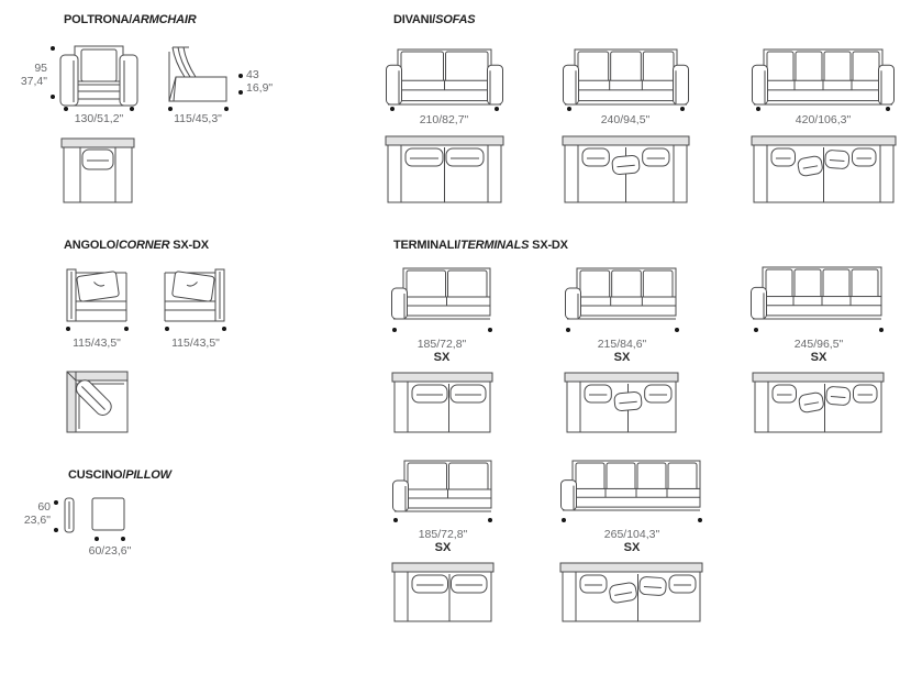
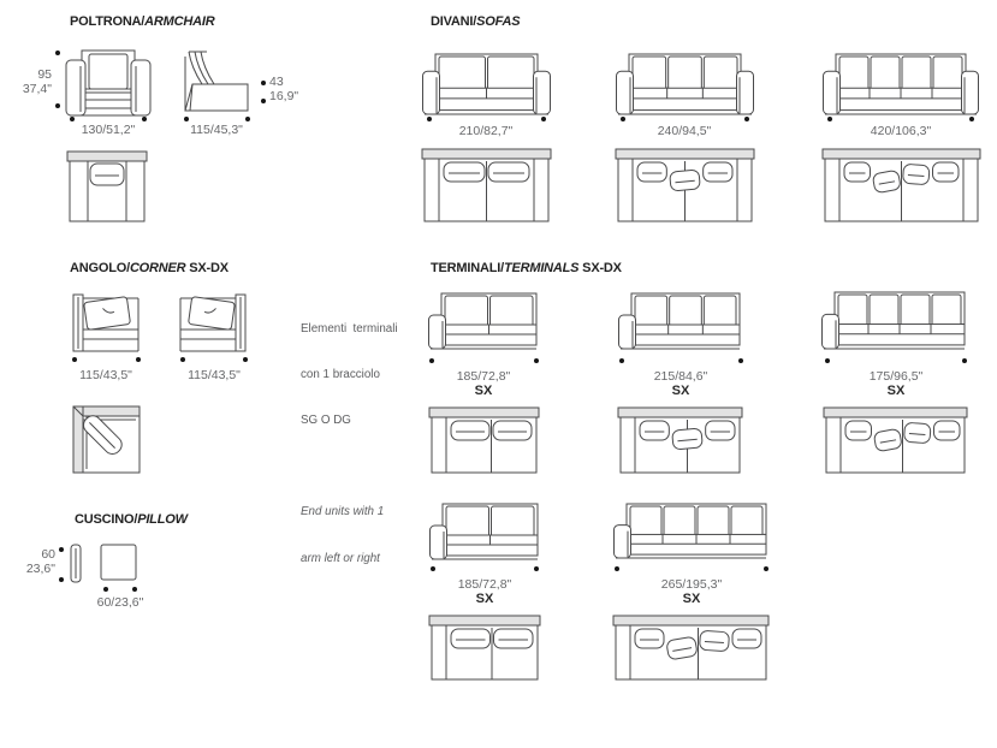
  POLTRONA/ARMCHAIR
  DIVANI/SOFAS
  ANGOLO/CORNER SX-DX
  TERMINALI/TERMINALS SX-DX
  CUSCINO/PILLOW
+ Elementi terminali
+ con 1 bracciolo
+ SG O DG
+ End units with 1
+ arm left or right
  130/51,2"
  95
  37,4"
  115/45,3"
  43
  16,9"
  210/82,7"
  240/94,5"
  420/106,3"
  115/43,5"
  115/43,5"
  185/72,8"
  SX
  215/84,6"
  SX
- 245/96,5"
+ 175/96,5"
  SX
  185/72,8"
  SX
- 265/104,3"
+ 265/195,3"
  SX
  60
  23,6"
  60/23,6"
